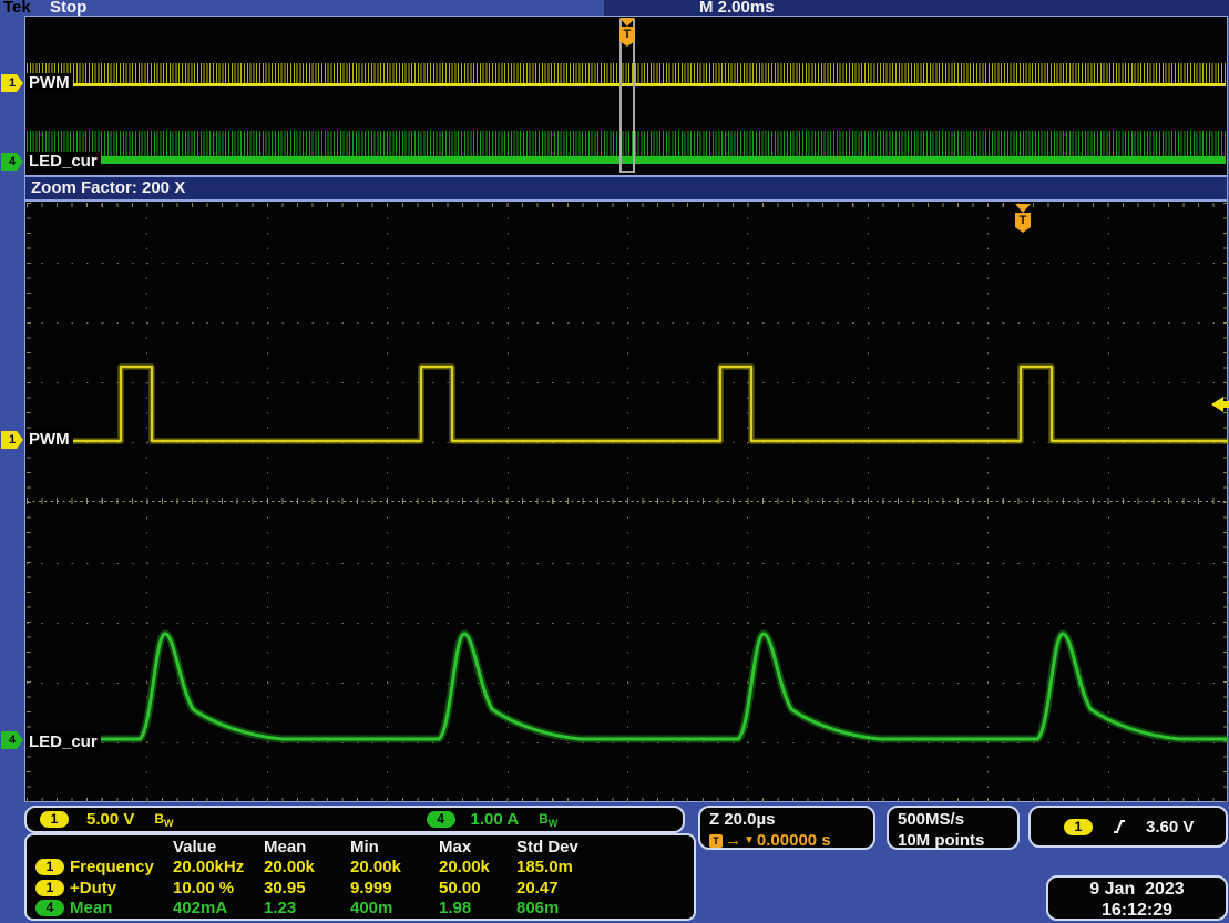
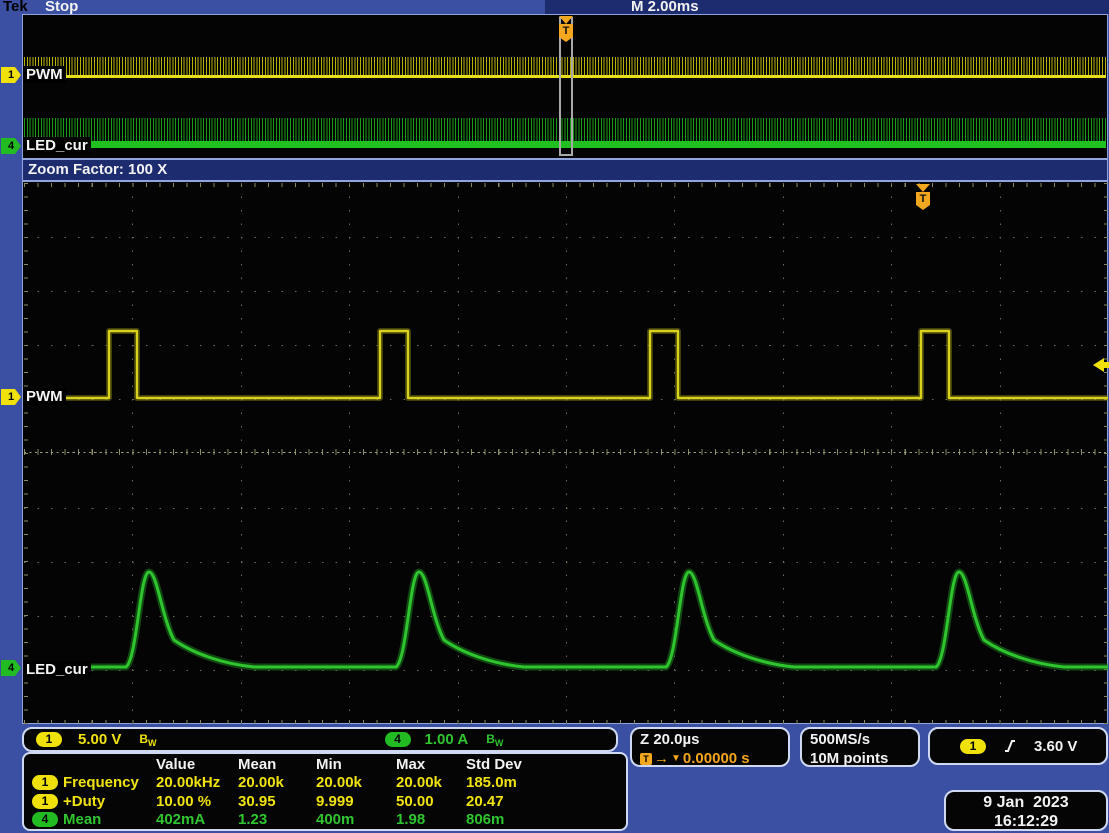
  Tek
  Stop
  M 2.00ms
  T
  1
  PWM
  4
  LED_cur
- Zoom Factor: 200 X
+ Zoom Factor: 100 X
  T
  1
  PWM
  4
  LED_cur
  1
  5.00 V
  BW
  4
  1.00 A
  BW
  Z 20.0µs
  T
  →
  ▼
  0.00000 s
  500MS/s
  10M points
  1
  3.60 V
  Value
  Mean
  Min
  Max
  Std Dev
  1
  Frequency
  20.00kHz
  20.00k
  20.00k
  20.00k
  185.0m
  1
  +Duty
  10.00 %
  30.95
  9.999
  50.00
  20.47
  4
  Mean
  402mA
  1.23
  400m
  1.98
  806m
  9 Jan 2023
  16:12:29
